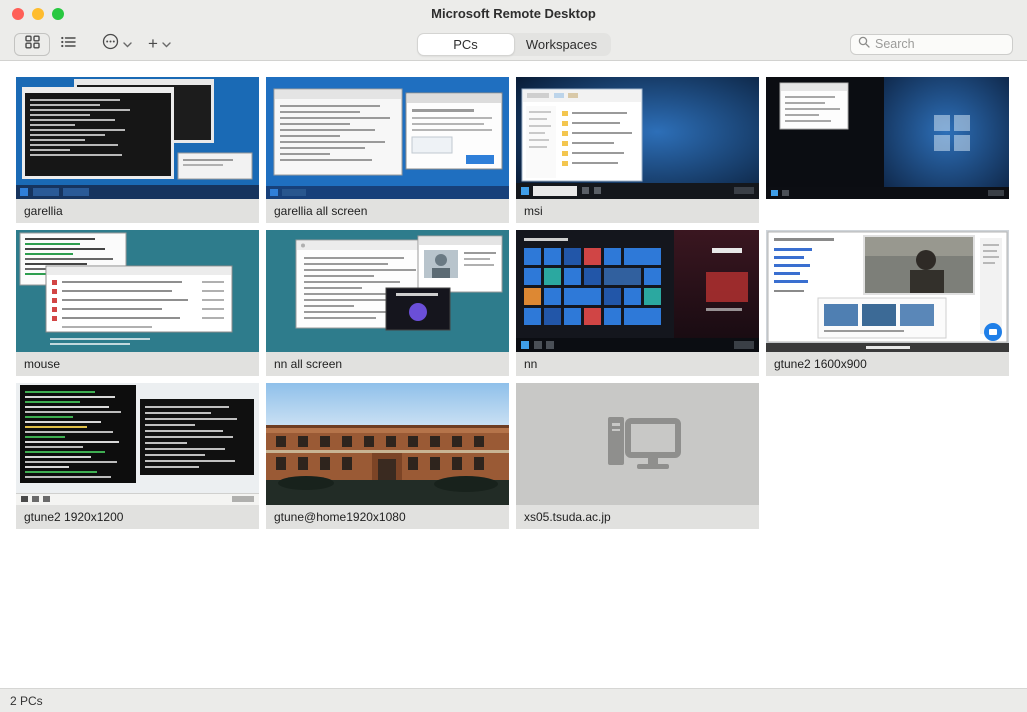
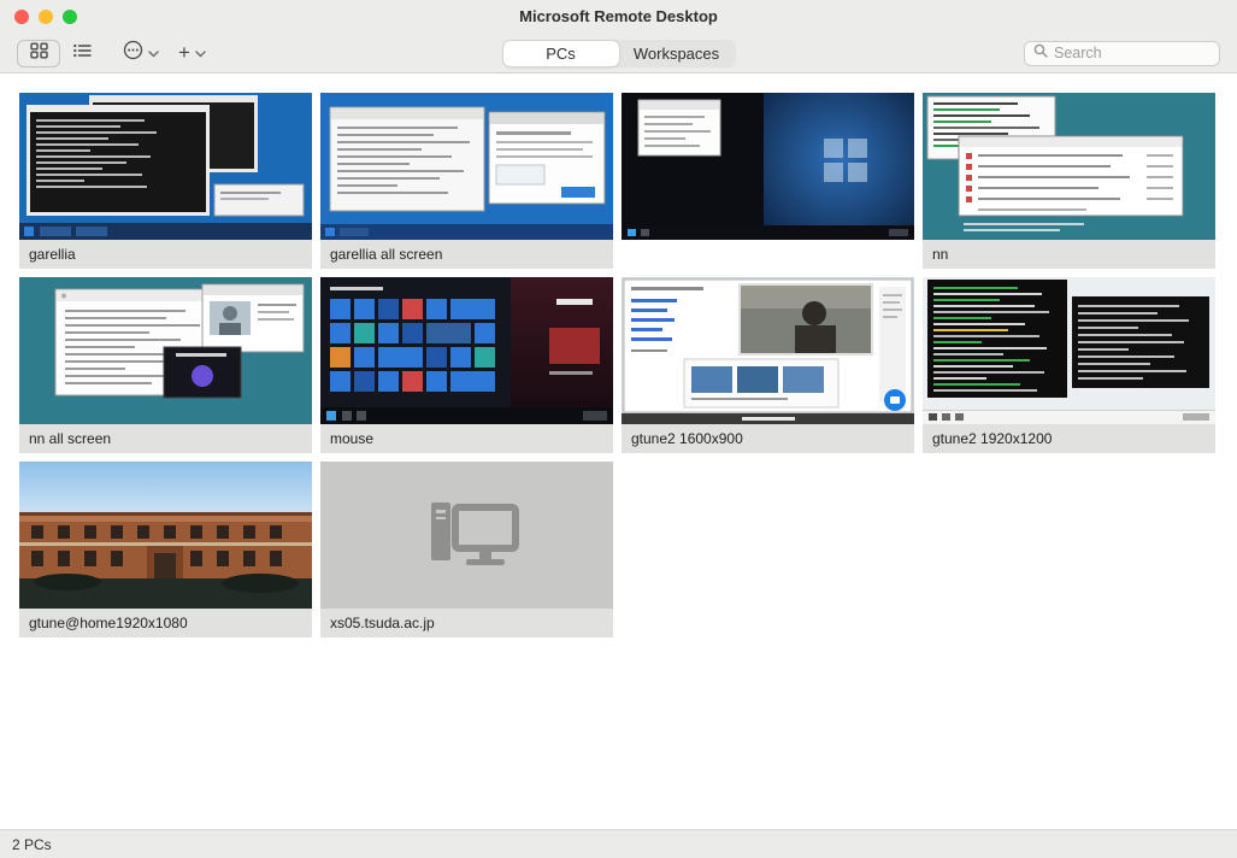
  Microsoft Remote Desktop
  +
  PCs
  Workspaces
  Search
  garellia
  garellia all screen
- msi
- mouse
+ nn
  nn all screen
- nn
+ mouse
  gtune2 1600x900
  gtune2 1920x1200
  gtune@home1920x1080
  xs05.tsuda.ac.jp
  2 PCs
